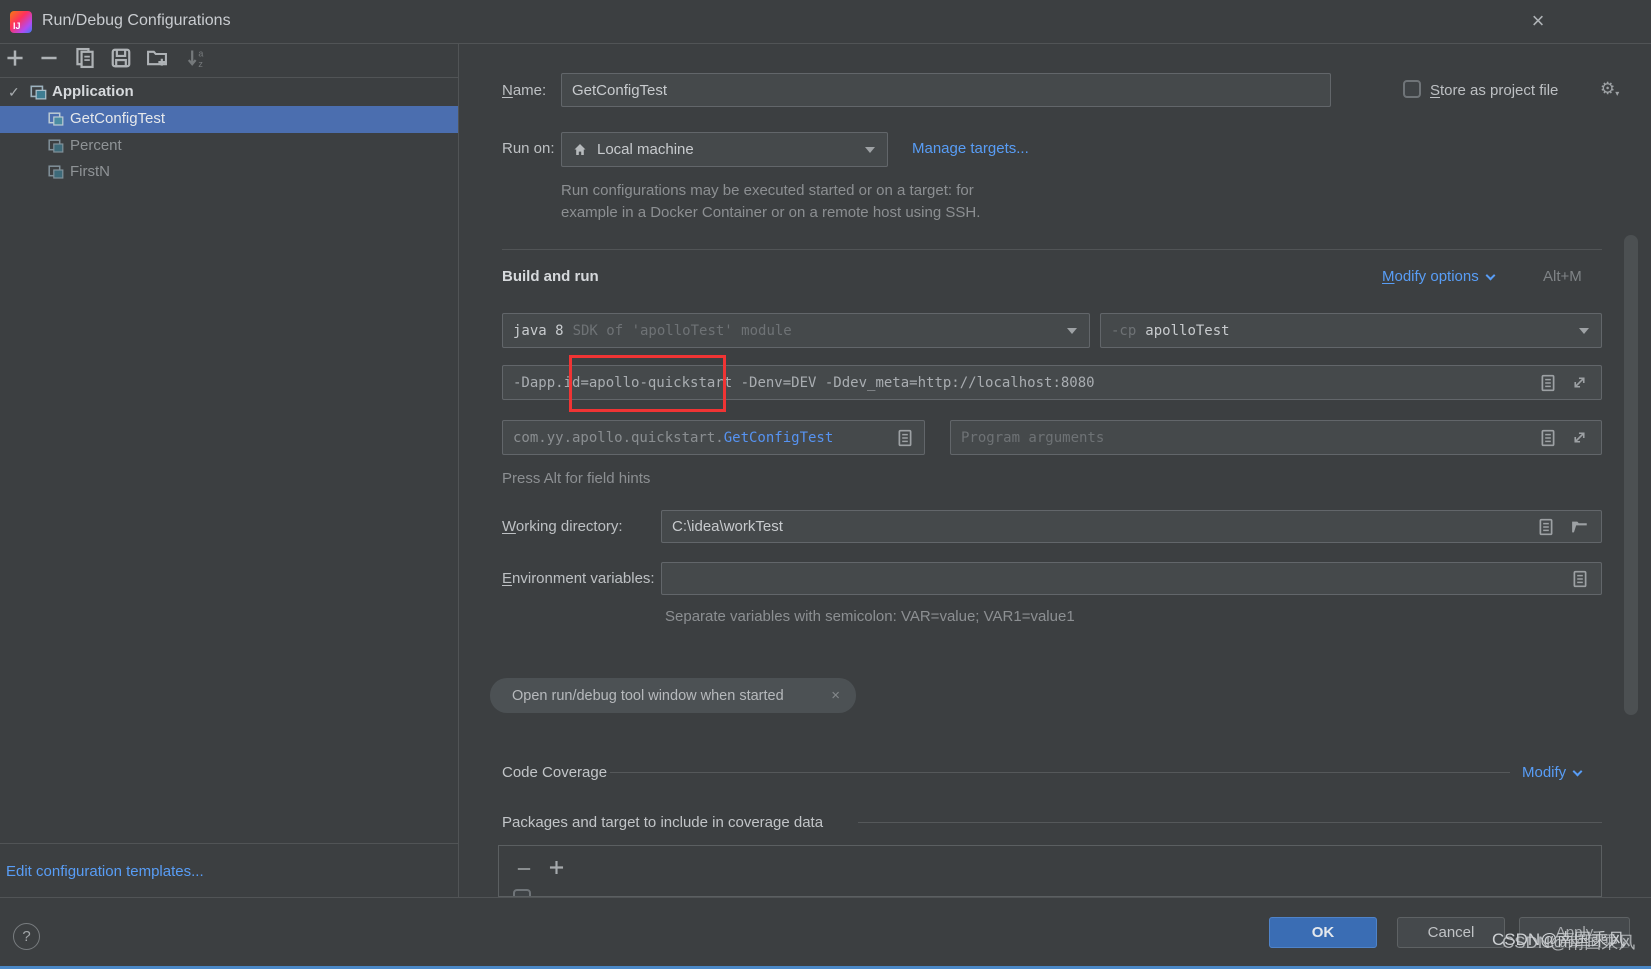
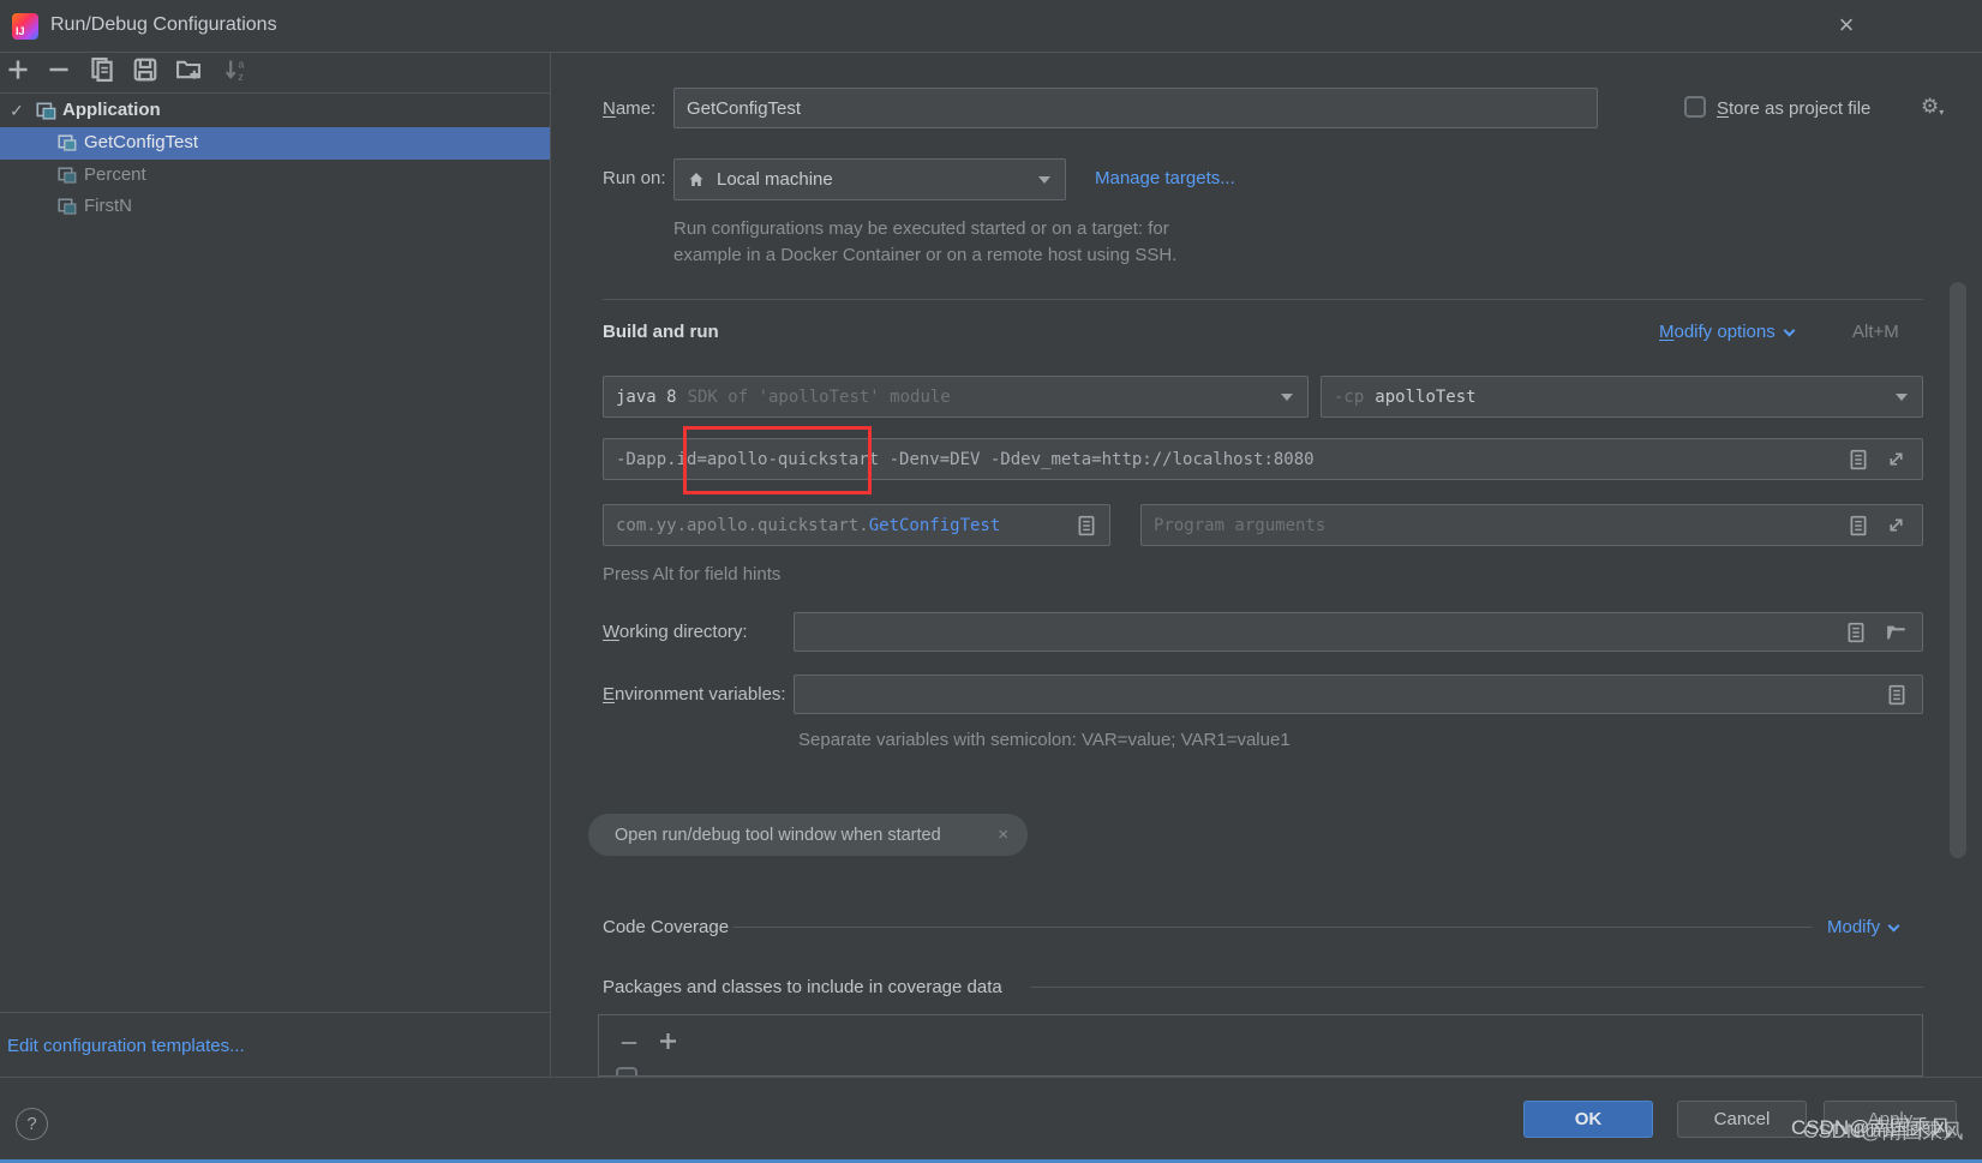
  IJ
  Run/Debug Configurations
  ×
  a
  z
  ✓
  Application
  GetConfigTest
  Percent
  FirstN
  Edit configuration templates...
  Name:
  GetConfigTest
  Store as project file
  ⚙▾
  Run on:
  Local machine
  Manage targets...
  Run configurations may be executed started or on a target: for
  example in a Docker Container or on a remote host using SSH.
  Build and run
  Modify options
  Alt+M
  java 8
  SDK of 'apolloTest' module
  -cp
  apolloTest
  -Dapp.id
  =apollo-quickstart
  -Denv=DEV -Ddev_meta=http://localhost:8080
  com.yy.apollo.quickstart.
  GetConfigTest
  Program arguments
  Press Alt for field hints
  Working directory:
- C:\idea\workTest
  Environment variables:
  Separate variables with semicolon: VAR=value; VAR1=value1
  Open run/debug tool window when started
  ×
  Code Coverage
  Modify
- Packages and target to include in coverage data
+ Packages and classes to include in coverage data
  ?
  OK
  Cancel
  Apply
  CSDN@南国乘风
  CSDN@南国乘风
